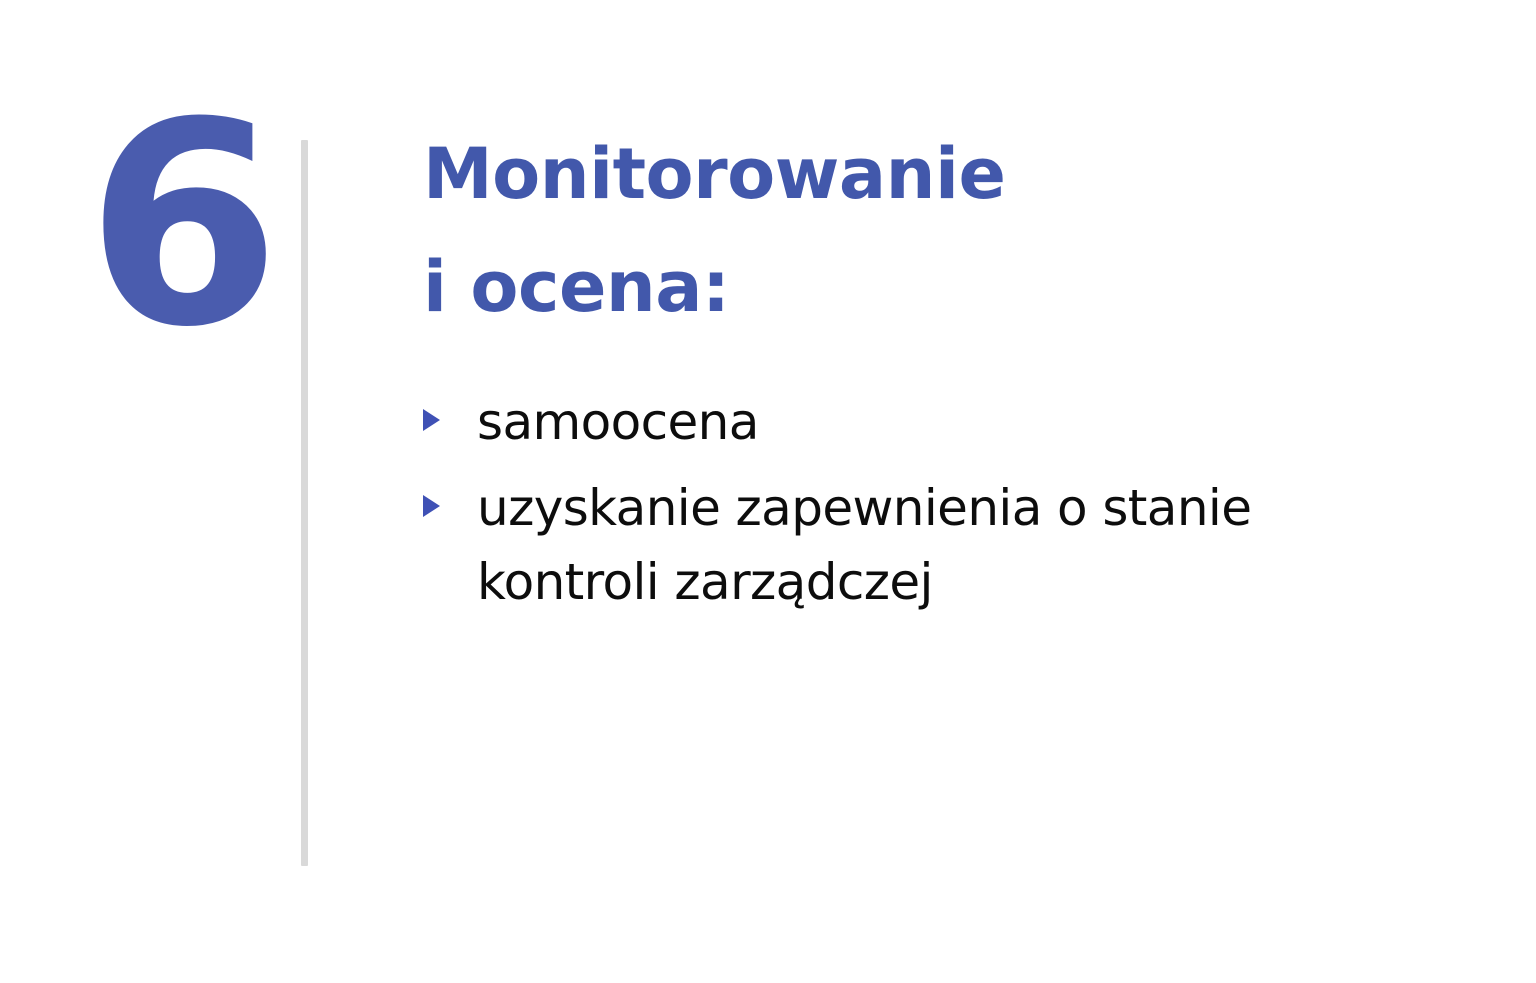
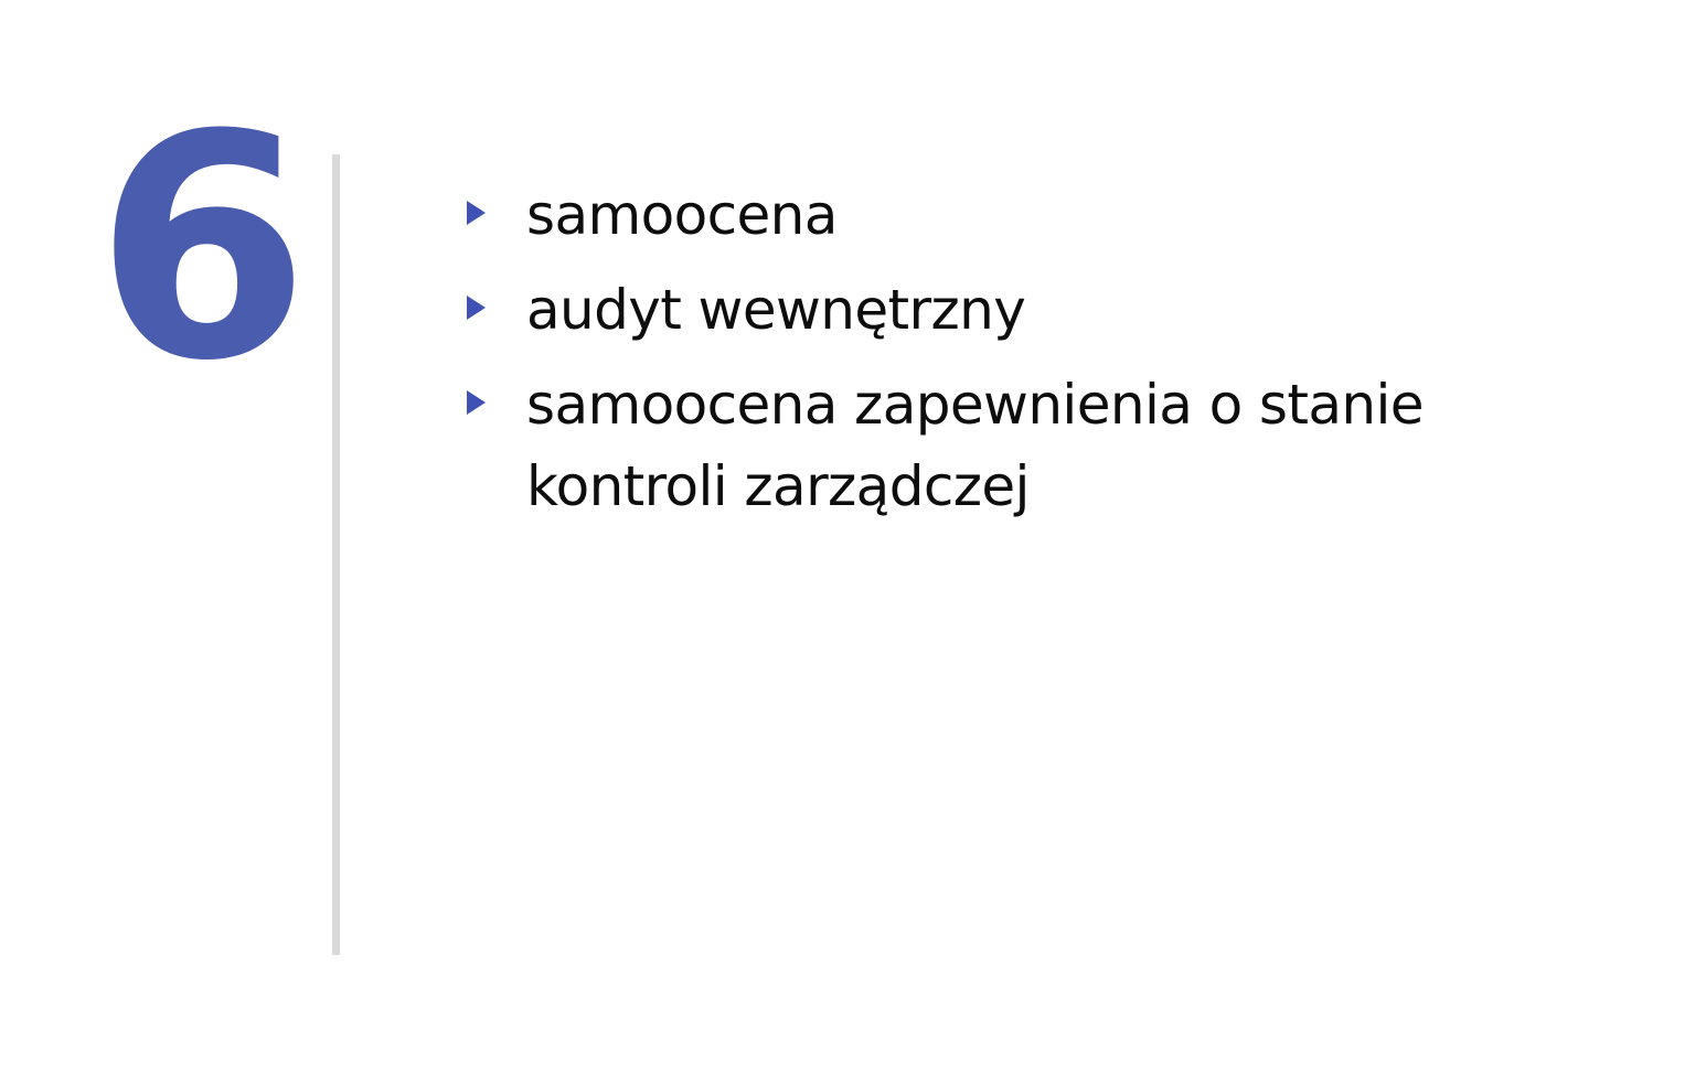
  6
- Monitorowanie
- i ocena:
  samoocena
+ audyt wewnętrzny
- uzyskanie zapewnienia o stanie kontroli zarządczej
+ samoocena zapewnienia o stanie kontroli zarządczej
